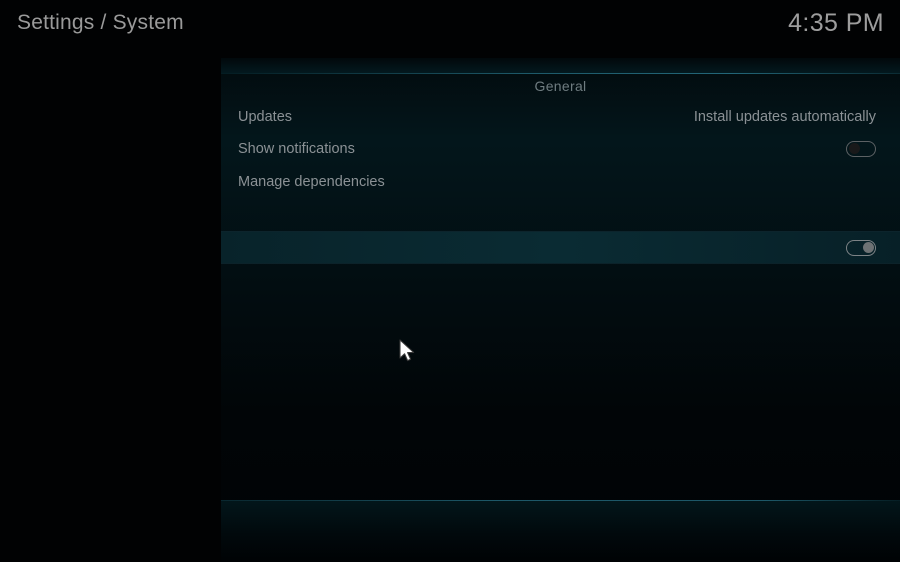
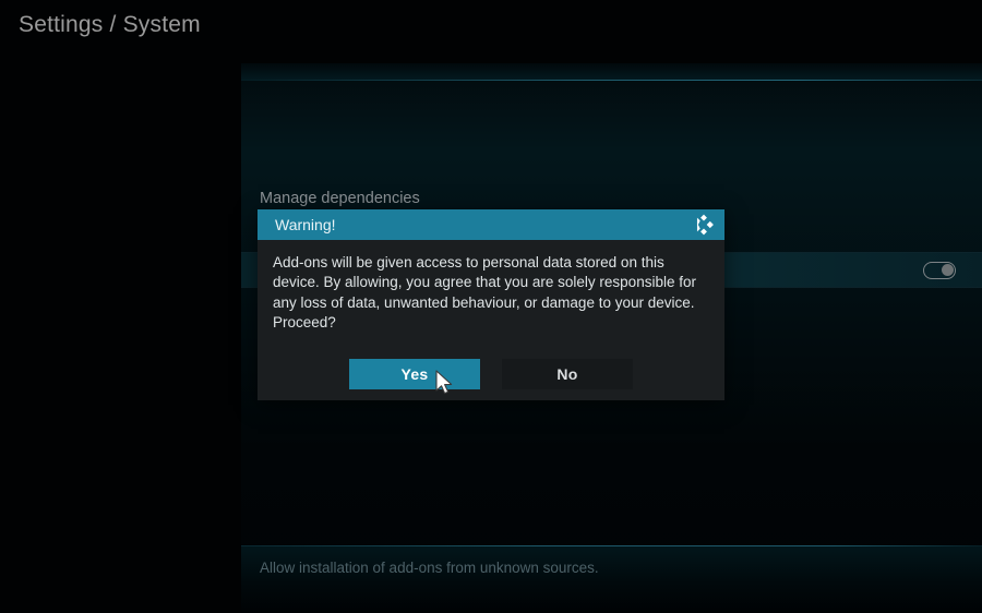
  Settings / System
- 4:35 PM
- General
- Updates
- Install updates automatically
- Show notifications
  Manage dependencies
+ Allow installation of add-ons from unknown sources.
+ Warning!
+ Add-ons will be given access to personal data stored on this device. By allowing, you agree that you are solely responsible for any loss of data, unwanted behaviour, or damage to your device. Proceed?
+ Yes
+ No
